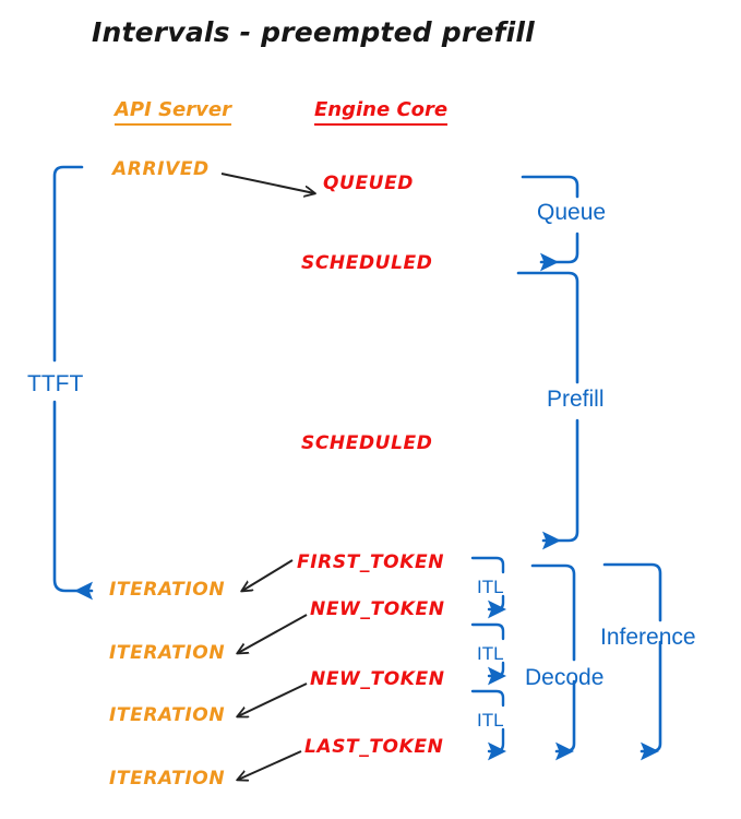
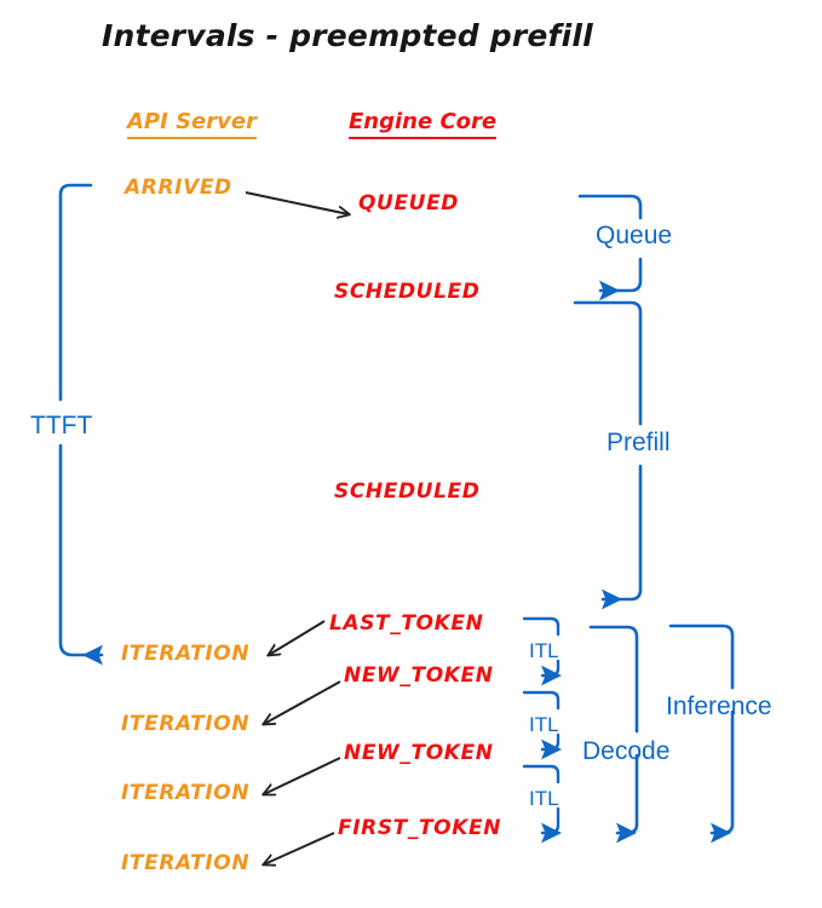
  Intervals - preempted prefill
  API Server
  Engine Core
  ARRIVED
  ITERATION
  ITERATION
  ITERATION
  ITERATION
  QUEUED
  SCHEDULED
  SCHEDULED
- FIRST_TOKEN
+ LAST_TOKEN
  NEW_TOKEN
  NEW_TOKEN
- LAST_TOKEN
+ FIRST_TOKEN
  TTFT
  Queue
  Prefill
  Decode
  Inference
  ITL
  ITL
  ITL
